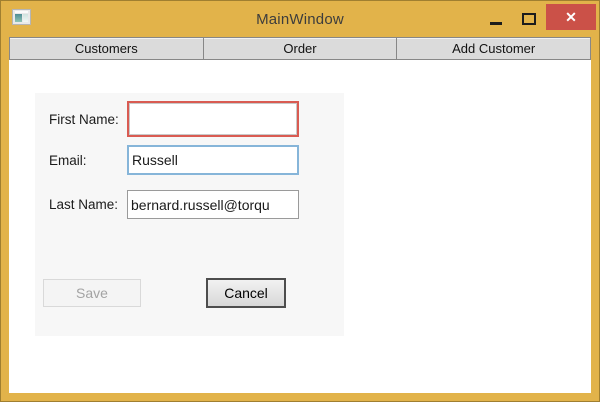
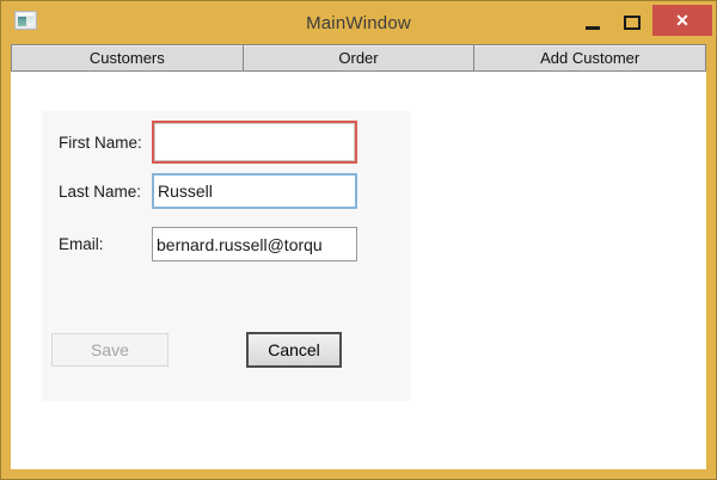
  MainWindow
  ✕
  Customers
  Order
  Add Customer
  First Name:
- Email:
+ Last Name:
  Russell
- Last Name:
+ Email:
  bernard.russell@torqu
  Save
  Cancel
